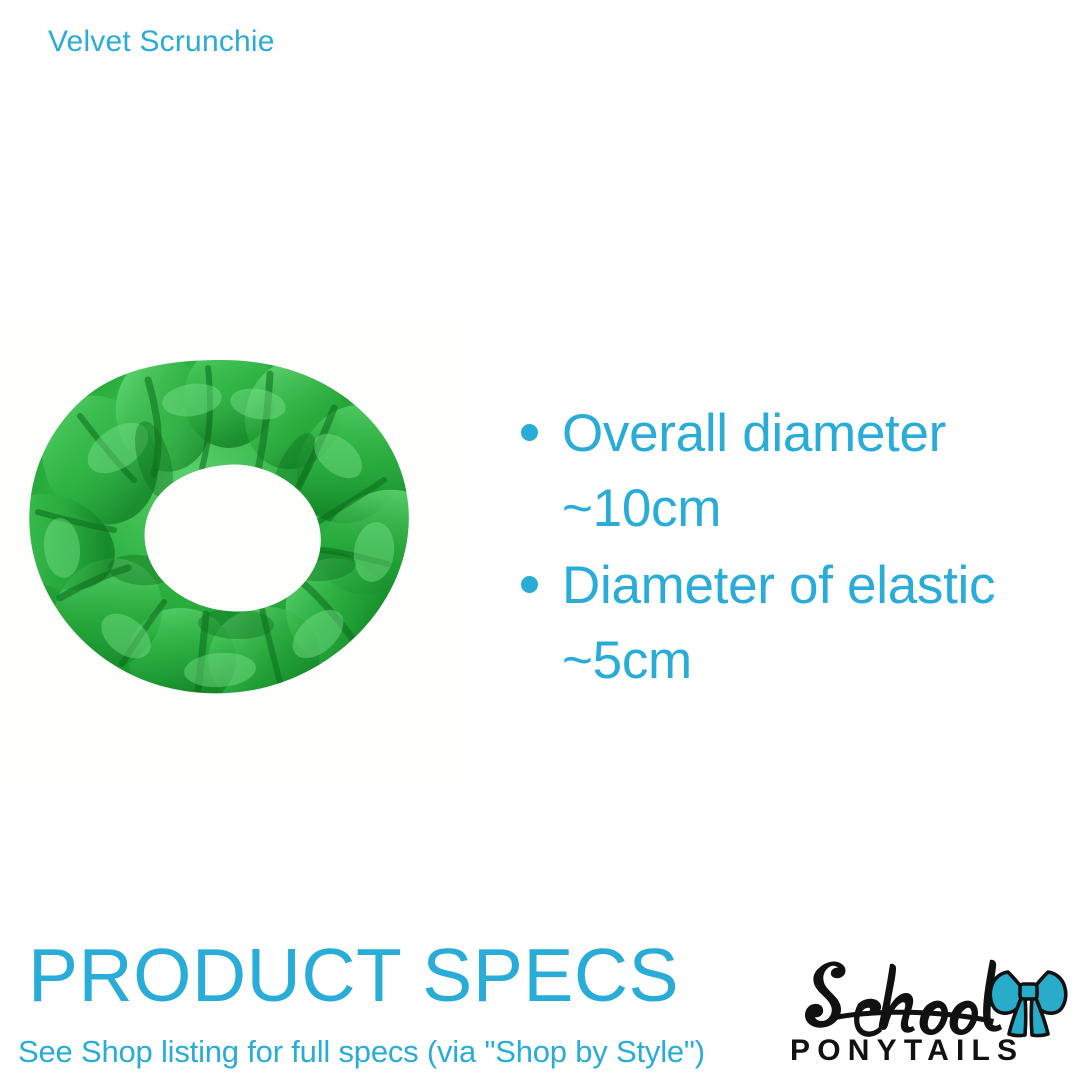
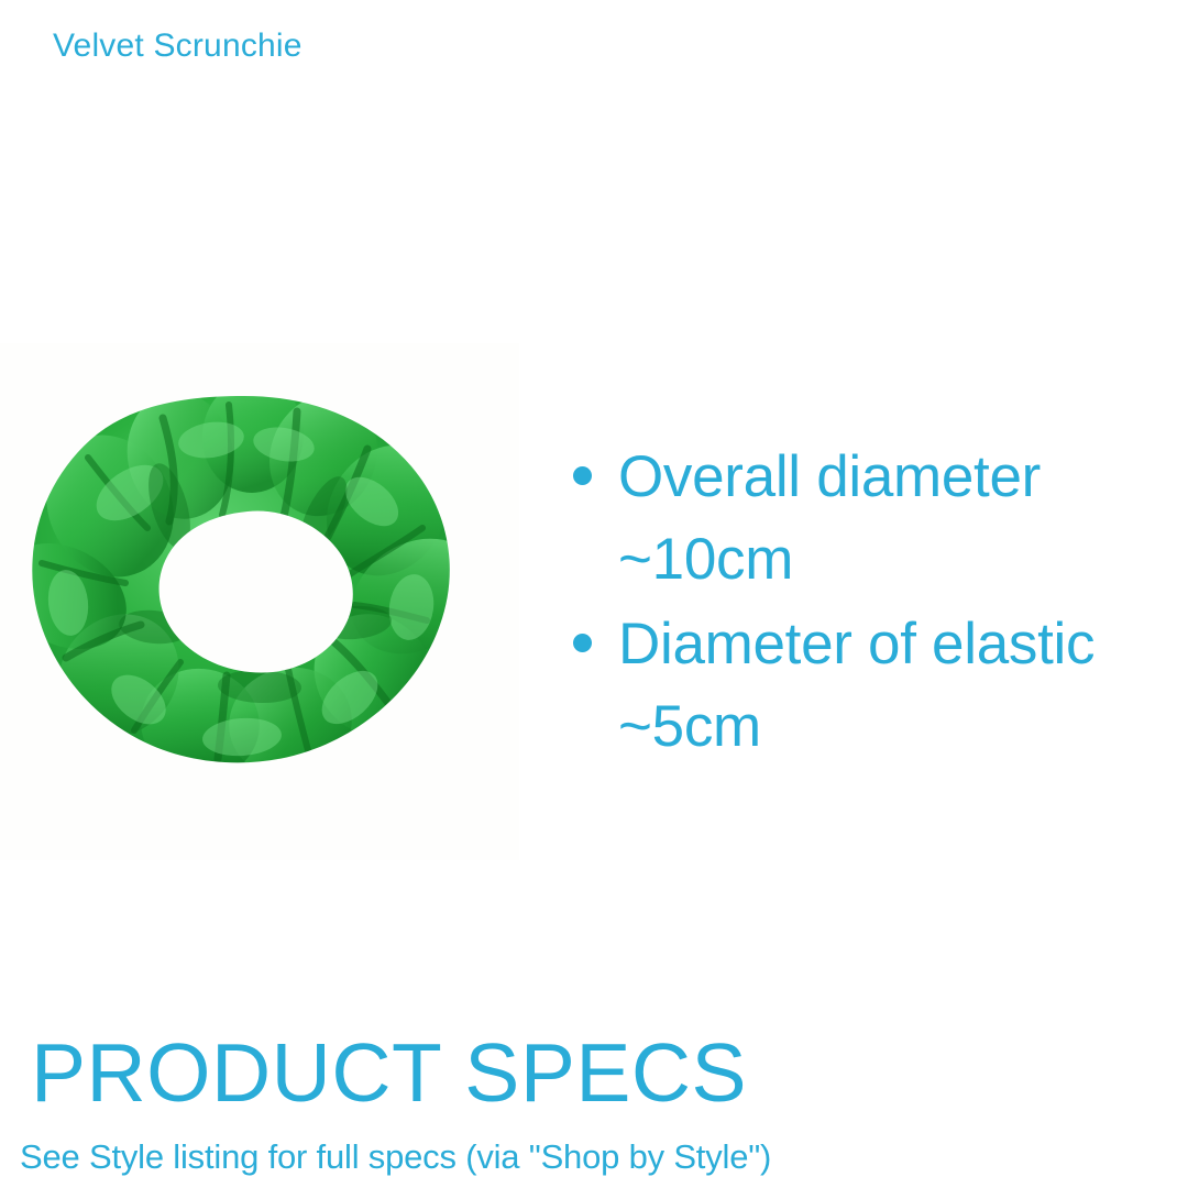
  Velvet Scrunchie
  Overall diameter ~10cm
  Diameter of elastic ~5cm
  PRODUCT SPECS
- See Shop listing for full specs (via "Shop by Style")
+ See Style listing for full specs (via "Shop by Style")
- PONYTAILS
